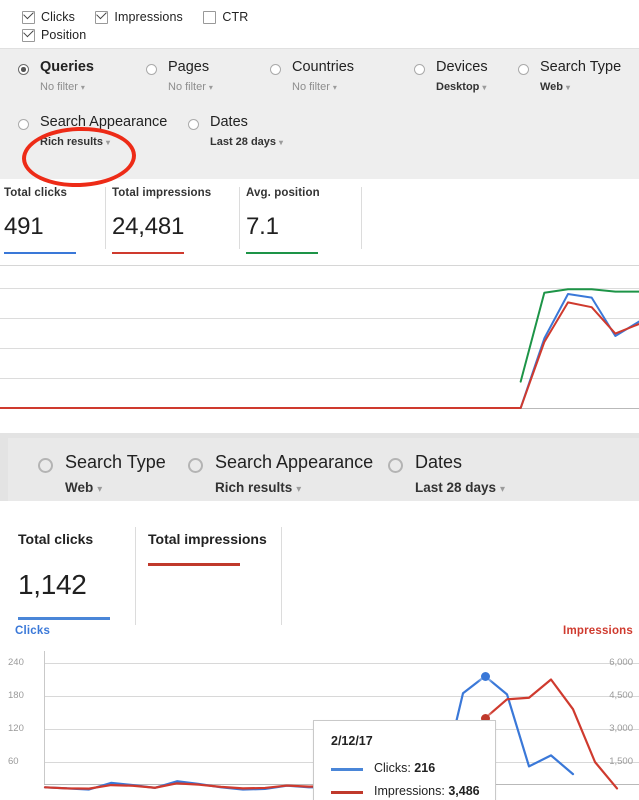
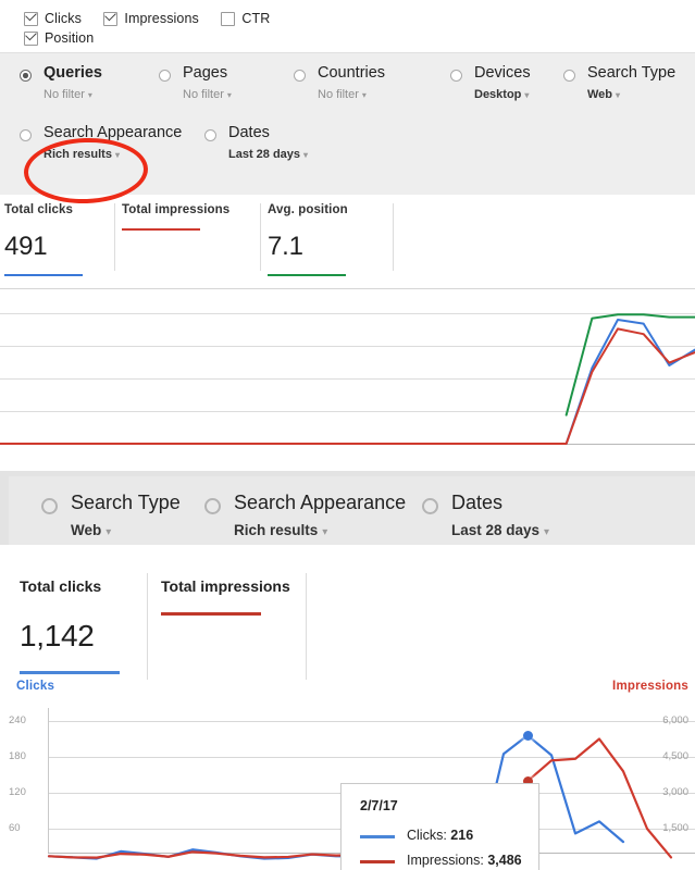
  Clicks
  Impressions
  CTR
  Position
  Queries
  No filter ▾
  Pages
  No filter ▾
  Countries
  No filter ▾
  Devices
  Desktop ▾
  Search Type
  Web ▾
  Search Appearance
  Rich results ▾
  Dates
  Last 28 days ▾
  Total clicks
  491
  Total impressions
- 24,481
  Avg. position
  7.1
  Search Type
  Web ▾
  Search Appearance
  Rich results ▾
  Dates
  Last 28 days ▾
  Total clicks
  1,142
  Total impressions
  Clicks
  Impressions
  240
  180
  120
  60
  6,000
  4,500
  3,000
  1,500
- 2/12/17
+ 2/7/17
  Clicks: 216
  Impressions: 3,486
